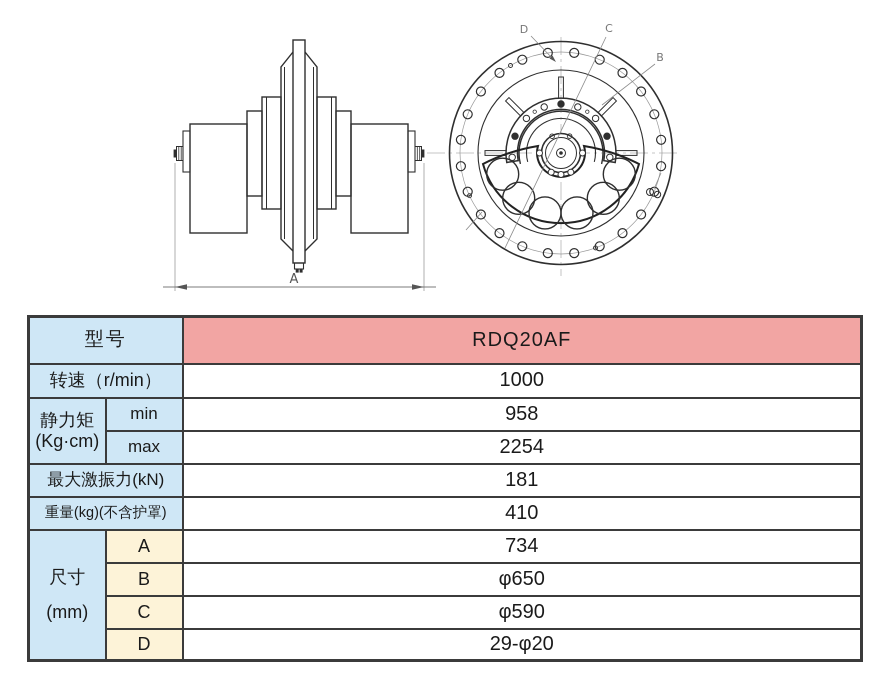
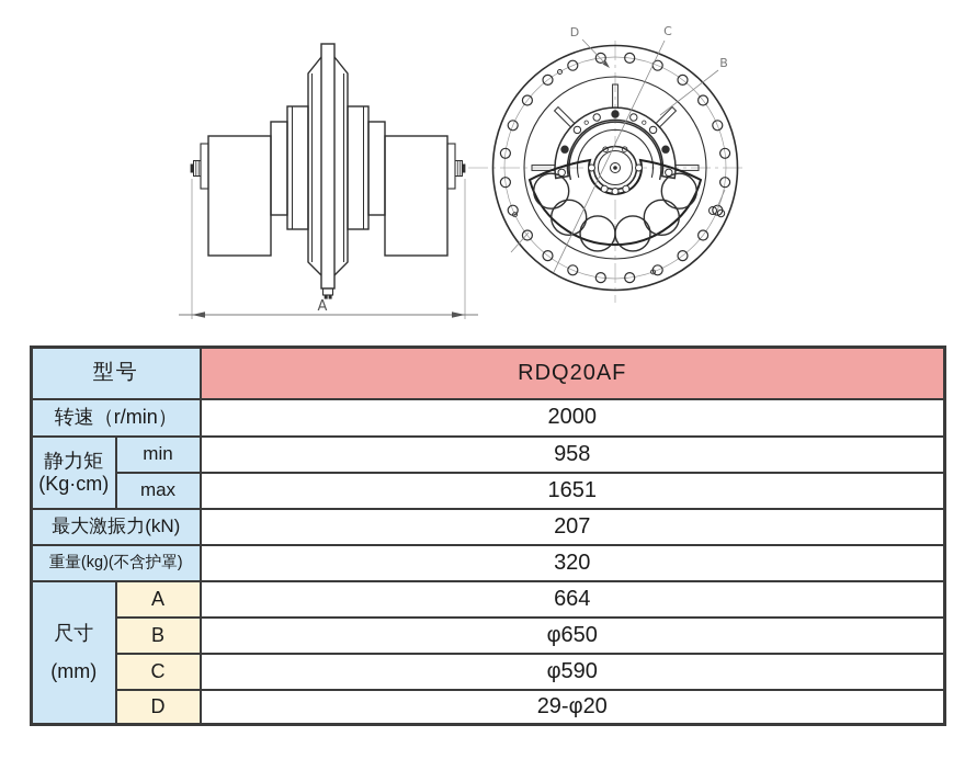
  A
  D
  C
  B
  型号	RDQ20AF
- 转速（r/min）	1000
+ 转速（r/min）	2000
  静力矩 (Kg·cm)	min	958
- max	2254
+ max	1651
- 最大激振力(kN)	181
+ 最大激振力(kN)	207
- 重量(kg)(不含护罩)	410
+ 重量(kg)(不含护罩)	320
- 尺寸 (mm)	A	734
+ 尺寸 (mm)	A	664
  B	φ650
  C	φ590
  D	29-φ20
